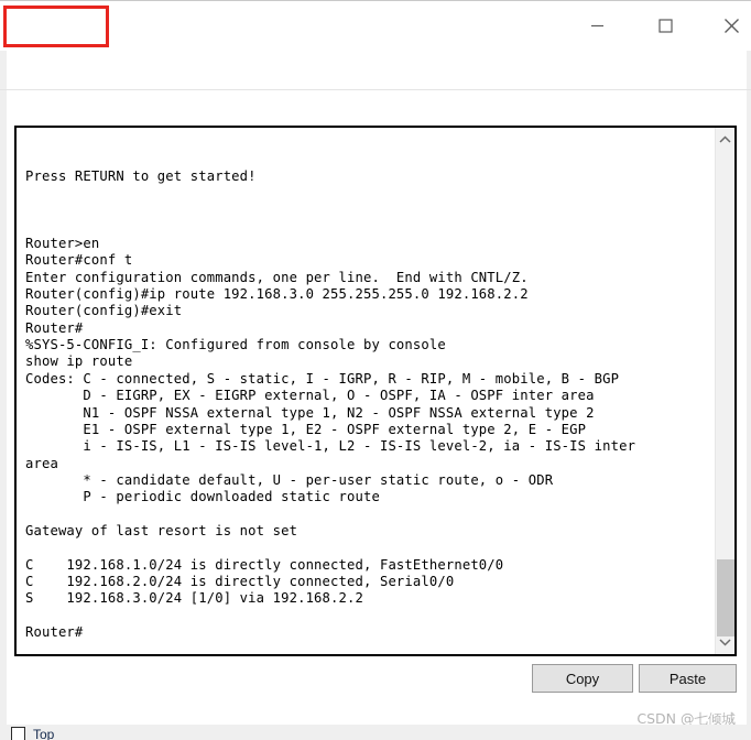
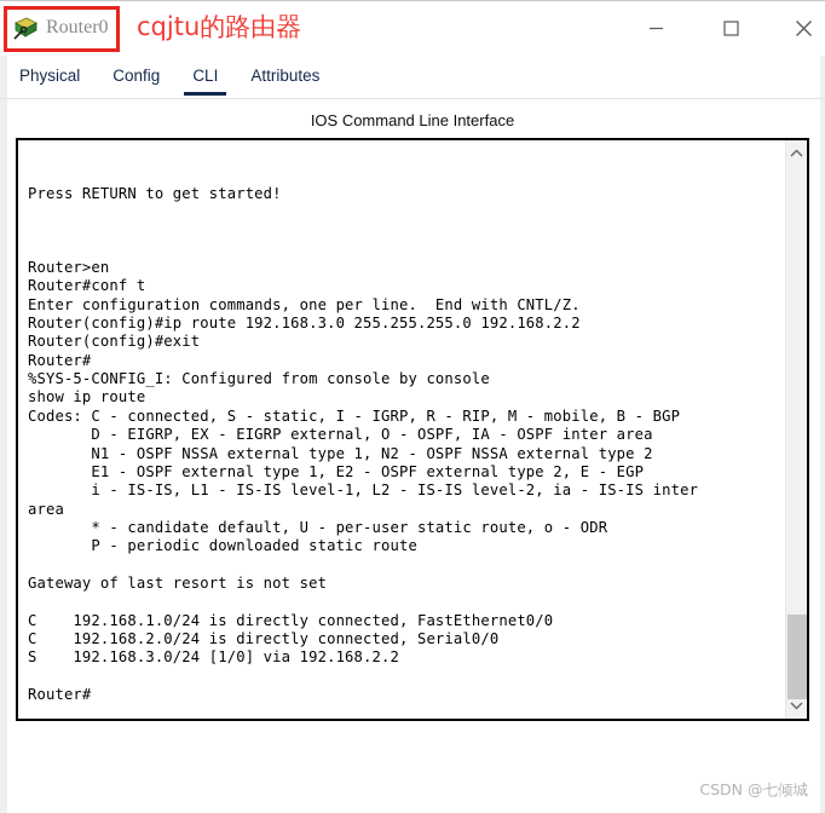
+ Router0
+ cqjtu的路由器
+ Physical
+ Config
+ CLI
+ Attributes
+ IOS Command Line Interface
  Press RETURN to get started!
  Router>en
  Router#conf t
  Enter configuration commands, one per line. End with CNTL/Z.
  Router(config)#ip route 192.168.3.0 255.255.255.0 192.168.2.2
  Router(config)#exit
  Router#
  %SYS-5-CONFIG_I: Configured from console by console
  show ip route
  Codes: C - connected, S - static, I - IGRP, R - RIP, M - mobile, B - BGP
  D - EIGRP, EX - EIGRP external, O - OSPF, IA - OSPF inter area
  N1 - OSPF NSSA external type 1, N2 - OSPF NSSA external type 2
  E1 - OSPF external type 1, E2 - OSPF external type 2, E - EGP
  i - IS-IS, L1 - IS-IS level-1, L2 - IS-IS level-2, ia - IS-IS inter
  area
  * - candidate default, U - per-user static route, o - ODR
  P - periodic downloaded static route
  Gateway of last resort is not set
  C 192.168.1.0/24 is directly connected, FastEthernet0/0
  C 192.168.2.0/24 is directly connected, Serial0/0
  S 192.168.3.0/24 [1/0] via 192.168.2.2
  Router#
- Copy
- Paste
  CSDN @七倾城
- Top
